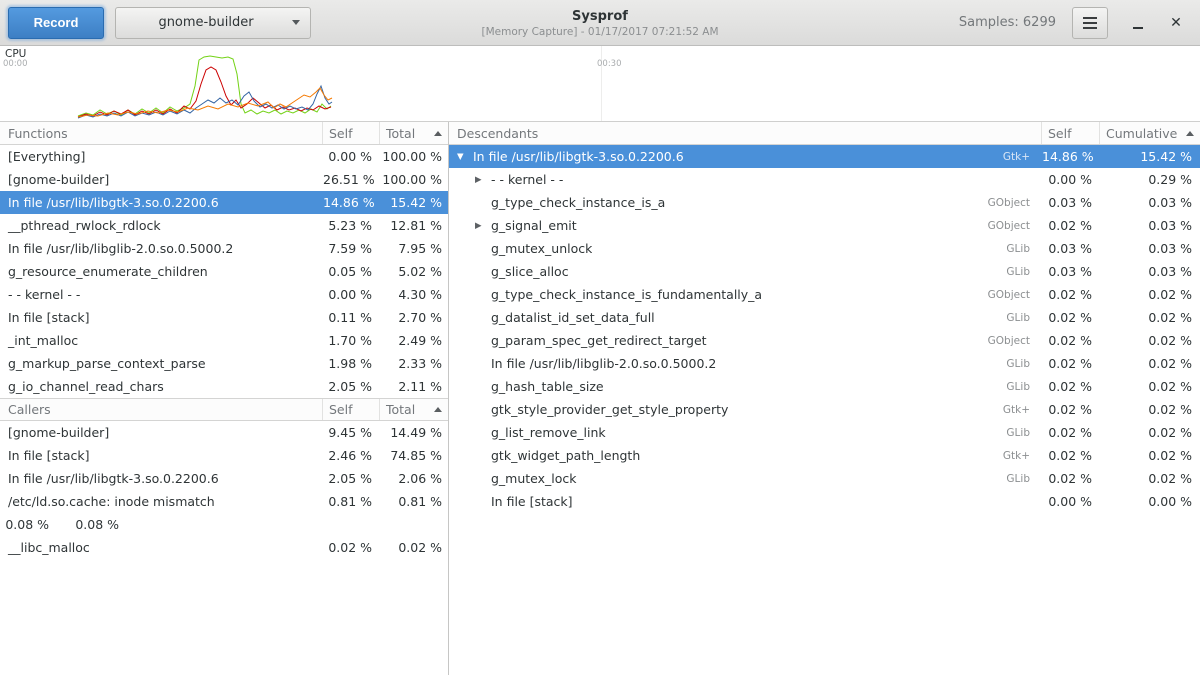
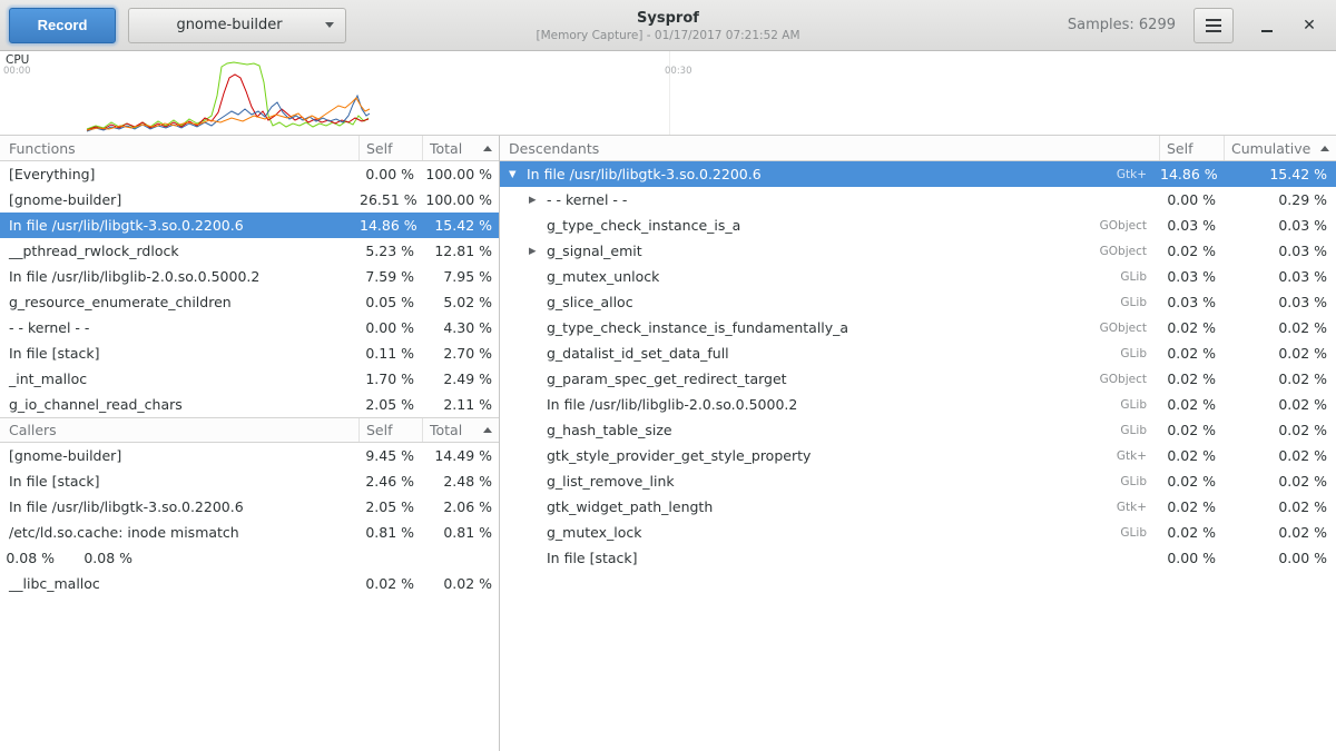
  Record
  gnome-builder
  Sysprof
  [Memory Capture] - 01/17/2017 07:21:52 AM
  Samples: 6299
  ✕
  CPU
  00:00
  00:30
  Functions
  Self
  Total
  [Everything]
  0.00 %
  100.00 %
  [gnome-builder]
  26.51 %
  100.00 %
  In file /usr/lib/libgtk-3.so.0.2200.6
  14.86 %
  15.42 %
  __pthread_rwlock_rdlock
  5.23 %
  12.81 %
  In file /usr/lib/libglib-2.0.so.0.5000.2
  7.59 %
  7.95 %
  g_resource_enumerate_children
  0.05 %
  5.02 %
  - - kernel - -
  0.00 %
  4.30 %
  In file [stack]
  0.11 %
  2.70 %
  _int_malloc
  1.70 %
  2.49 %
- g_markup_parse_context_parse
- 1.98 %
- 2.33 %
  g_io_channel_read_chars
  2.05 %
  2.11 %
  Callers
  Self
  Total
  [gnome-builder]
  9.45 %
  14.49 %
  In file [stack]
  2.46 %
- 74.85 %
+ 2.48 %
  In file /usr/lib/libgtk-3.so.0.2200.6
  2.05 %
  2.06 %
  /etc/ld.so.cache: inode mismatch
  0.81 %
  0.81 %
  0.08 %
  0.08 %
  __libc_malloc
  0.02 %
  0.02 %
  Descendants
  Self
  Cumulative
  ▼
  In file /usr/lib/libgtk-3.so.0.2200.6
  Gtk+
  14.86 %
  15.42 %
  ▶
  - - kernel - -
  0.00 %
  0.29 %
  g_type_check_instance_is_a
  GObject
  0.03 %
  0.03 %
  ▶
  g_signal_emit
  GObject
  0.02 %
  0.03 %
  g_mutex_unlock
  GLib
  0.03 %
  0.03 %
  g_slice_alloc
  GLib
  0.03 %
  0.03 %
  g_type_check_instance_is_fundamentally_a
  GObject
  0.02 %
  0.02 %
  g_datalist_id_set_data_full
  GLib
  0.02 %
  0.02 %
  g_param_spec_get_redirect_target
  GObject
  0.02 %
  0.02 %
  In file /usr/lib/libglib-2.0.so.0.5000.2
  GLib
  0.02 %
  0.02 %
  g_hash_table_size
  GLib
  0.02 %
  0.02 %
  gtk_style_provider_get_style_property
  Gtk+
  0.02 %
  0.02 %
  g_list_remove_link
  GLib
  0.02 %
  0.02 %
  gtk_widget_path_length
  Gtk+
  0.02 %
  0.02 %
  g_mutex_lock
  GLib
  0.02 %
  0.02 %
  In file [stack]
  0.00 %
  0.00 %
